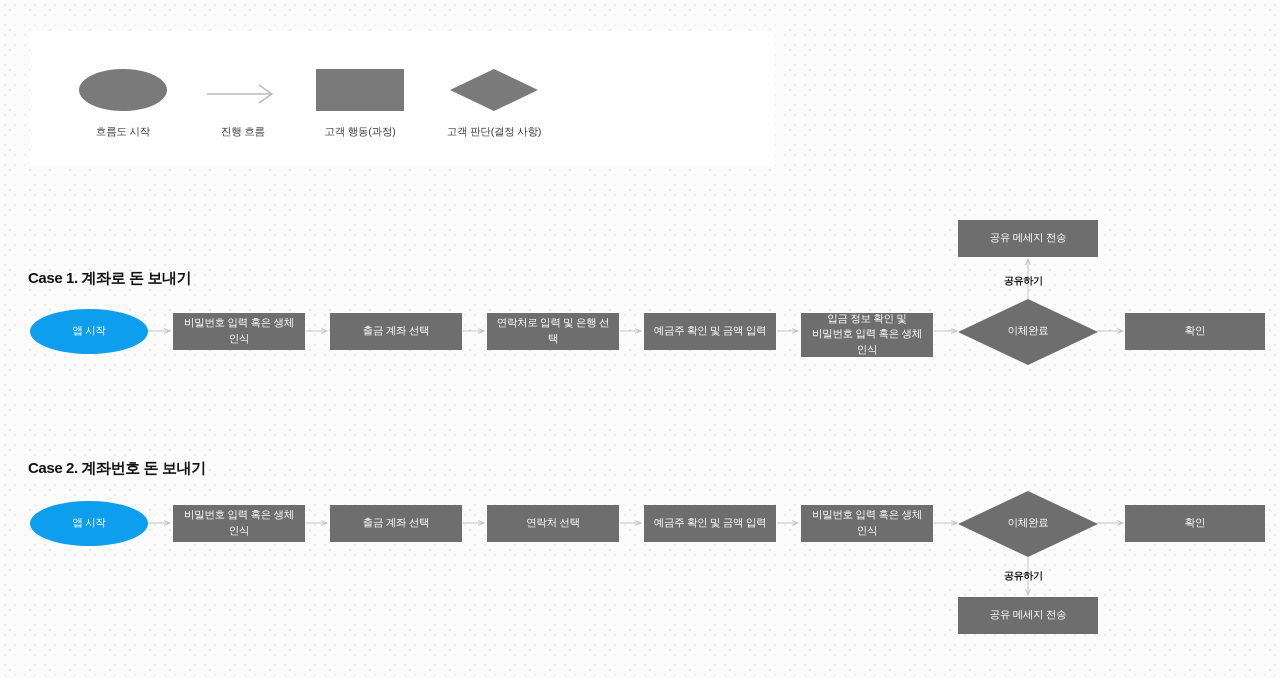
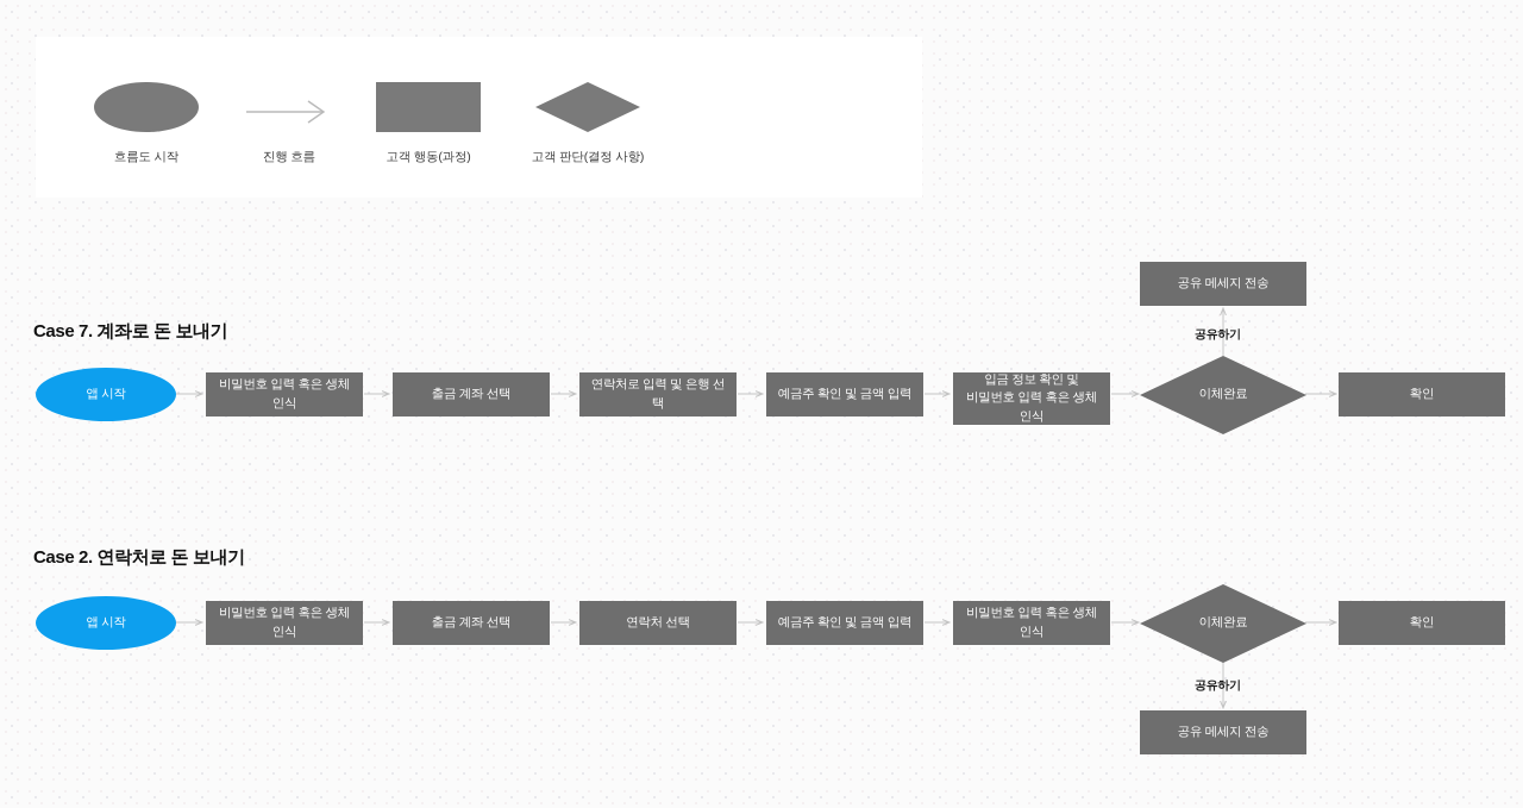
  흐름도 시작
  진행 흐름
  고객 행동(과정)
  고객 판단(결정 사항)
- Case 1. 계좌로 돈 보내기
+ Case 7. 계좌로 돈 보내기
  앱 시작
  비밀번호 입력 혹은 생체 인식
  출금 계좌 선택
  연락처로 입력 및 은행 선택
  예금주 확인 및 금액 입력
  입금 정보 확인 및
  비밀번호 입력 혹은 생체 인식
  이체완료
  확인
  공유 메세지 전송
  공유하기
- Case 2. 계좌번호 돈 보내기
+ Case 2. 연락처로 돈 보내기
  앱 시작
  비밀번호 입력 혹은 생체 인식
  출금 계좌 선택
  연락처 선택
  예금주 확인 및 금액 입력
  비밀번호 입력 혹은 생체 인식
  이체완료
  확인
  공유 메세지 전송
  공유하기
